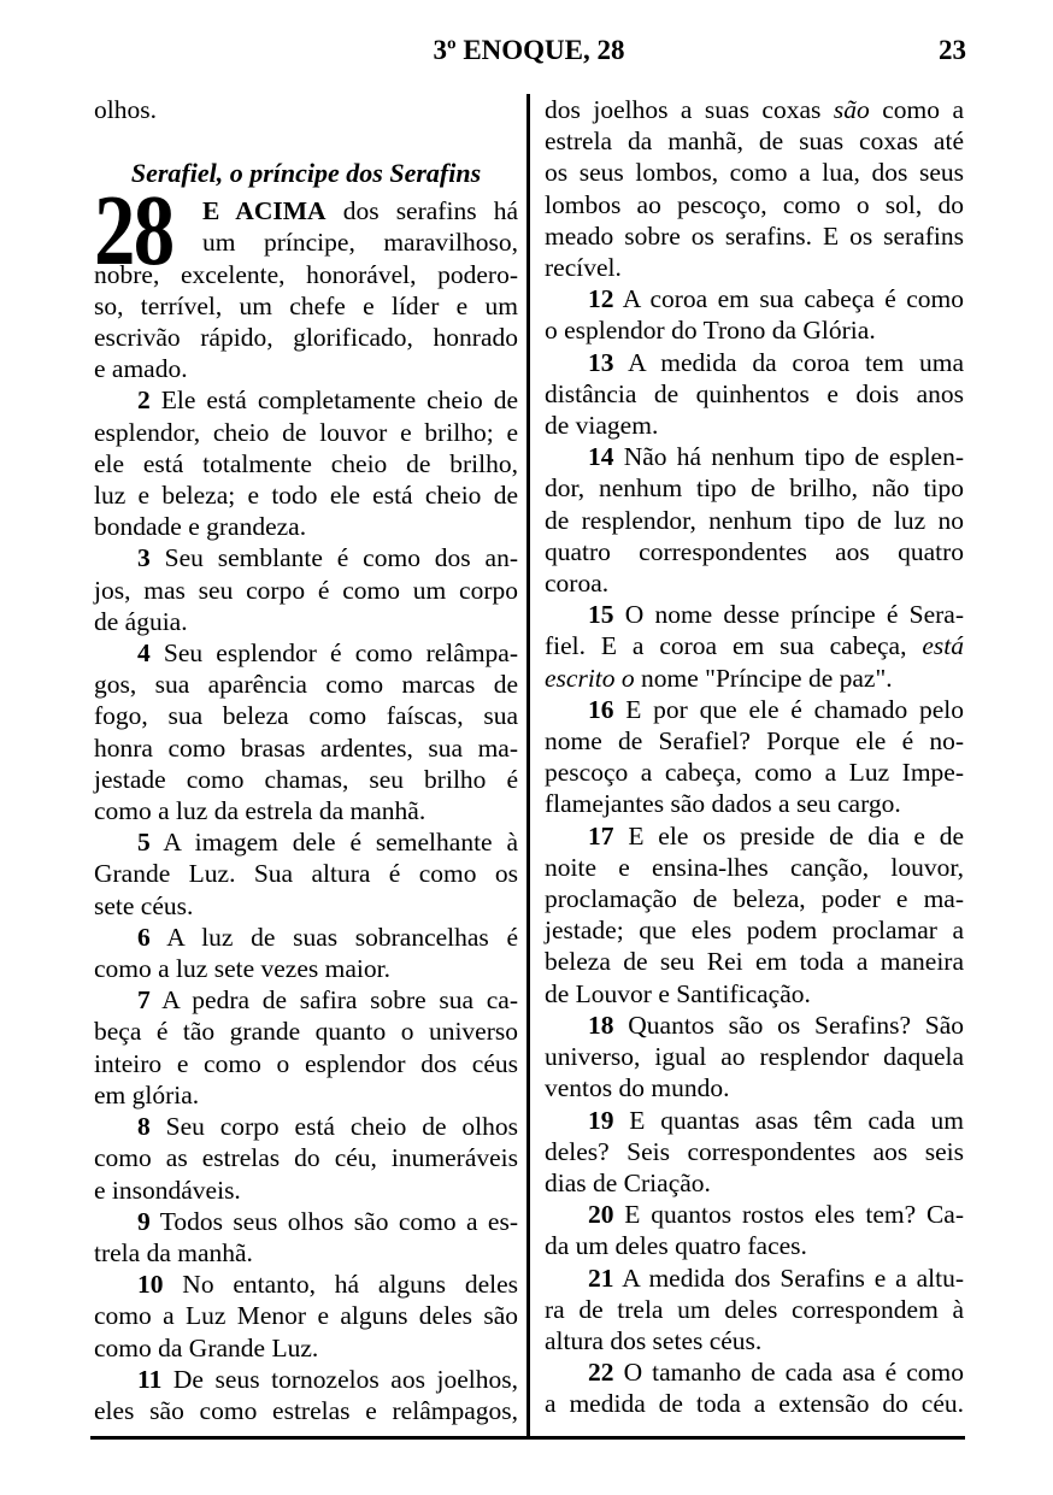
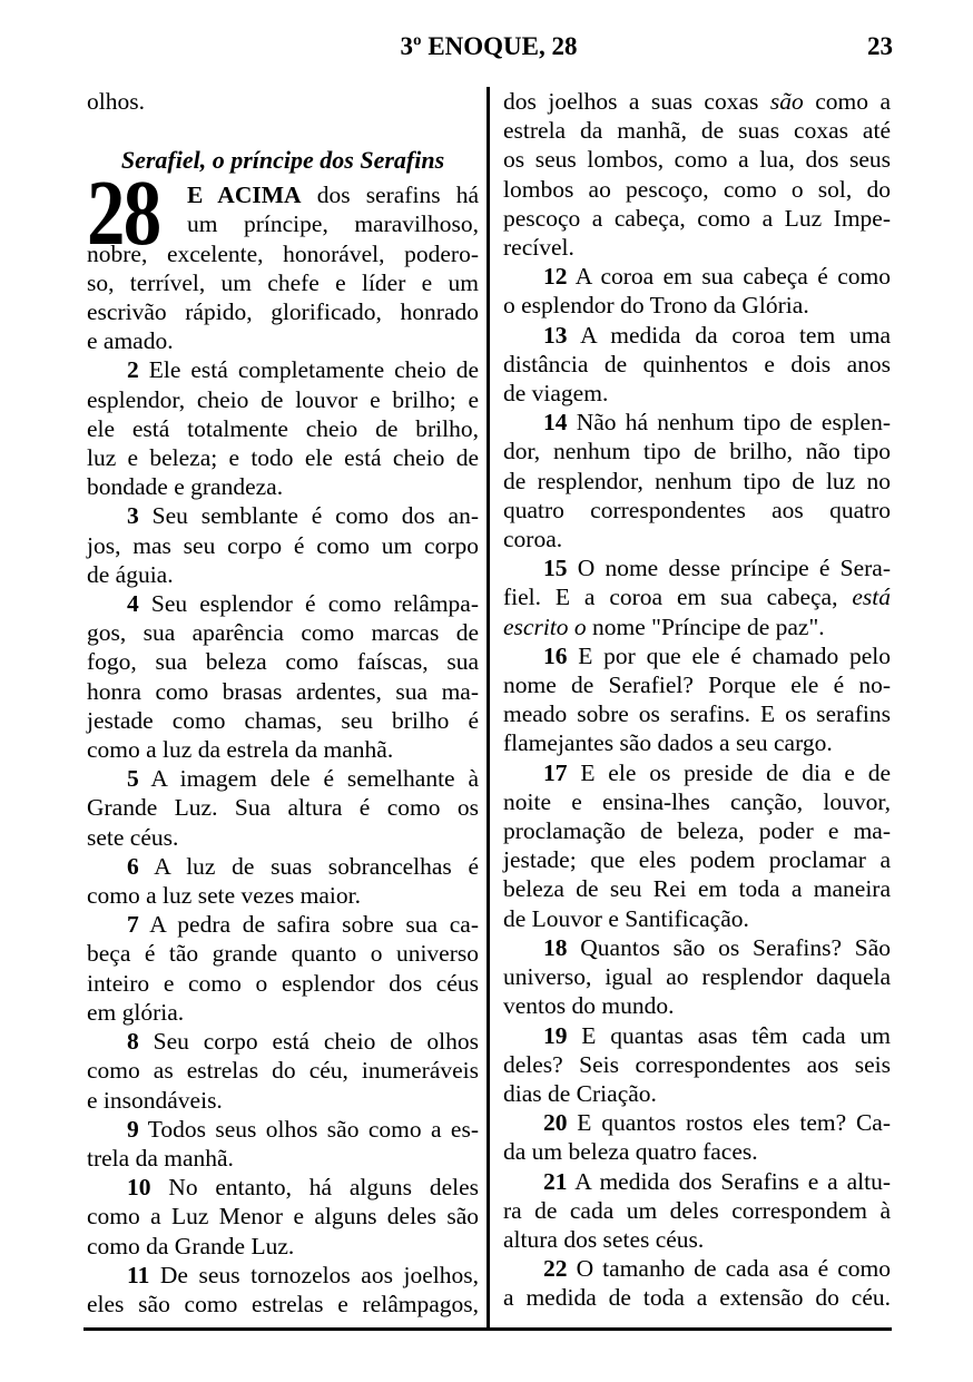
  3º ENOQUE, 28
  23
  olhos.
  Serafiel, o príncipe dos Serafins
  28
  E ACIMA dos serafins há
  um príncipe, maravilhoso,
  nobre, excelente, honorável, podero-
  so, terrível, um chefe e líder e um
  escrivão rápido, glorificado, honrado
  e amado.
  2 Ele está completamente cheio de
  esplendor, cheio de louvor e brilho; e
  ele está totalmente cheio de brilho,
  luz e beleza; e todo ele está cheio de
  bondade e grandeza.
  3 Seu semblante é como dos an-
  jos, mas seu corpo é como um corpo
  de águia.
  4 Seu esplendor é como relâmpa-
  gos, sua aparência como marcas de
  fogo, sua beleza como faíscas, sua
  honra como brasas ardentes, sua ma-
  jestade como chamas, seu brilho é
  como a luz da estrela da manhã.
  5 A imagem dele é semelhante à
  Grande Luz. Sua altura é como os
  sete céus.
  6 A luz de suas sobrancelhas é
  como a luz sete vezes maior.
  7 A pedra de safira sobre sua ca-
  beça é tão grande quanto o universo
  inteiro e como o esplendor dos céus
  em glória.
  8 Seu corpo está cheio de olhos
  como as estrelas do céu, inumeráveis
  e insondáveis.
  9 Todos seus olhos são como a es-
  trela da manhã.
  10 No entanto, há alguns deles
  como a Luz Menor e alguns deles são
  como da Grande Luz.
  11 De seus tornozelos aos joelhos,
  eles são como estrelas e relâmpagos,
  dos joelhos a suas coxas são como a
  estrela da manhã, de suas coxas até
  os seus lombos, como a lua, dos seus
  lombos ao pescoço, como o sol, do
- meado sobre os serafins. E os serafins
+ pescoço a cabeça, como a Luz Impe-
  recível.
  12 A coroa em sua cabeça é como
  o esplendor do Trono da Glória.
  13 A medida da coroa tem uma
  distância de quinhentos e dois anos
  de viagem.
  14 Não há nenhum tipo de esplen-
  dor, nenhum tipo de brilho, não tipo
  de resplendor, nenhum tipo de luz no
  quatro correspondentes aos quatro
  coroa.
  15 O nome desse príncipe é Sera-
  fiel. E a coroa em sua cabeça, está
  escrito o nome "Príncipe de paz".
  16 E por que ele é chamado pelo
  nome de Serafiel? Porque ele é no-
- pescoço a cabeça, como a Luz Impe-
+ meado sobre os serafins. E os serafins
  flamejantes são dados a seu cargo.
  17 E ele os preside de dia e de
  noite e ensina-lhes canção, louvor,
  proclamação de beleza, poder e ma-
  jestade; que eles podem proclamar a
  beleza de seu Rei em toda a maneira
  de Louvor e Santificação.
  18 Quantos são os Serafins? São
  universo, igual ao resplendor daquela
  ventos do mundo.
  19 E quantas asas têm cada um
  deles? Seis correspondentes aos seis
  dias de Criação.
  20 E quantos rostos eles tem? Ca-
- da um deles quatro faces.
+ da um beleza quatro faces.
  21 A medida dos Serafins e a altu-
- ra de trela um deles correspondem à
+ ra de cada um deles correspondem à
  altura dos setes céus.
  22 O tamanho de cada asa é como
  a medida de toda a extensão do céu.
